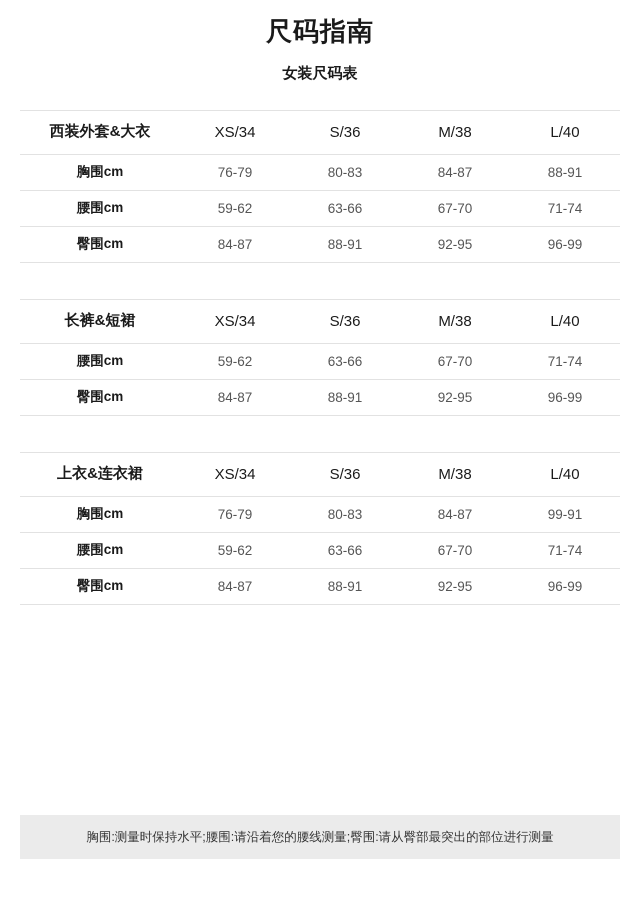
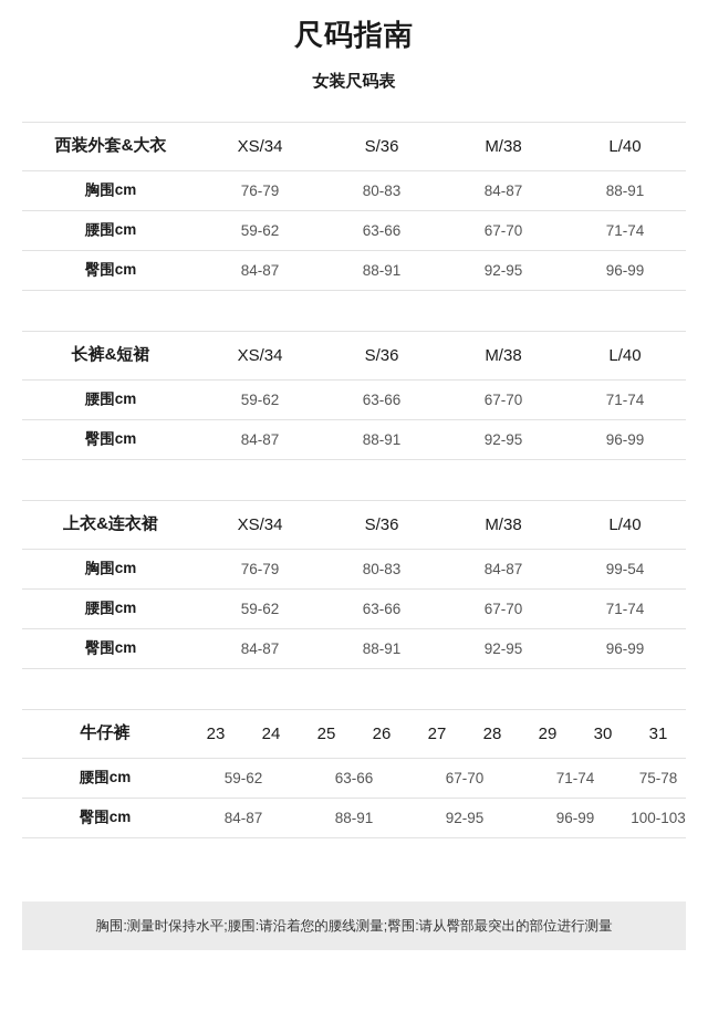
  尺码指南
  女装尺码表
  西装外套&大衣	XS/34	S/36	M/38	L/40
  胸围cm	76-79	80-83	84-87	88-91
  腰围cm	59-62	63-66	67-70	71-74
  臀围cm	84-87	88-91	92-95	96-99
  长裤&短裙	XS/34	S/36	M/38	L/40
  腰围cm	59-62	63-66	67-70	71-74
  臀围cm	84-87	88-91	92-95	96-99
  上衣&连衣裙	XS/34	S/36	M/38	L/40
- 胸围cm	76-79	80-83	84-87	99-91
+ 胸围cm	76-79	80-83	84-87	99-54
  腰围cm	59-62	63-66	67-70	71-74
  臀围cm	84-87	88-91	92-95	96-99
+ 牛仔裤	23	24	25	26	27	28	29	30	31
+ 腰围cm	59-62	63-66	67-70	71-74	75-78
+ 臀围cm	84-87	88-91	92-95	96-99	100-103
  胸围:测量时保持水平;腰围:请沿着您的腰线测量;臀围:请从臀部最突出的部位进行测量
